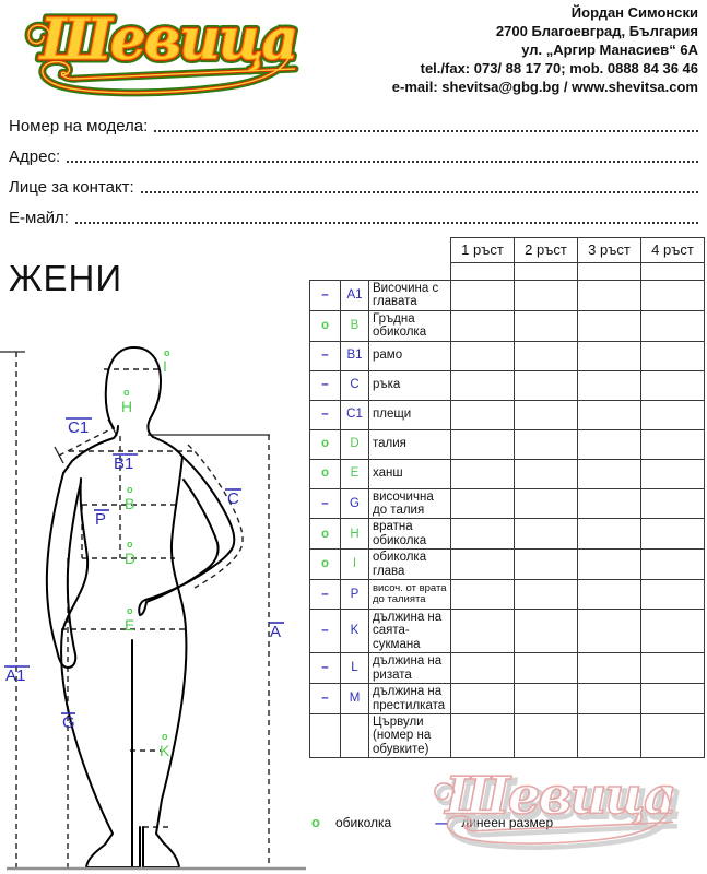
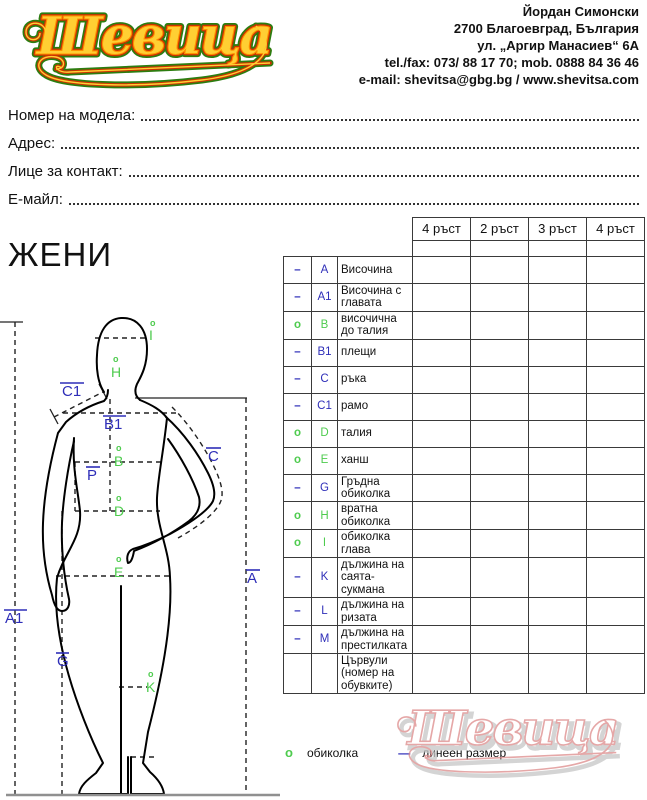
  Йордан Симонски
  2700 Благоевград, България
  ул. „Аргир Манасиев“ 6А
  tel./fax: 073/ 88 17 70; mob. 0888 84 36 46
  e-mail: shevitsa@gbg.bg / www.shevitsa.com
  Номер на модела:
  Адрес:
  Лице за контакт:
  Е-майл:
  ЖЕНИ
  o
  I
  o
  H
  o
  B
  o
  D
  o
  E
  o
  K
  C1
  B1
  P
  C
  A
  A1
  G
- 	1 ръст	2 ръст	3 ръст	4 ръст
+ 	4 ръст	2 ръст	3 ръст	4 ръст
+ –	A	Височина
  –	A1	Височина с главата
- o	B	Гръдна обиколка
+ o	B	височична до талия
- –	B1	рамо
+ –	B1	плещи
  –	C	ръка
- –	C1	плещи
+ –	C1	рамо
  o	D	талия
  o	E	ханш
- –	G	височична до талия
+ –	G	Гръдна обиколка
  o	H	вратна обиколка
  o	I	обиколка глава
- –	P	височ. от врата до талията
  –	K	дължина на саята-сукмана
  –	L	дължина на ризата
  –	M	дължина на престилката
  		Цървули (номер на обувките)
  o
  обиколка
  —
  линеен размер
